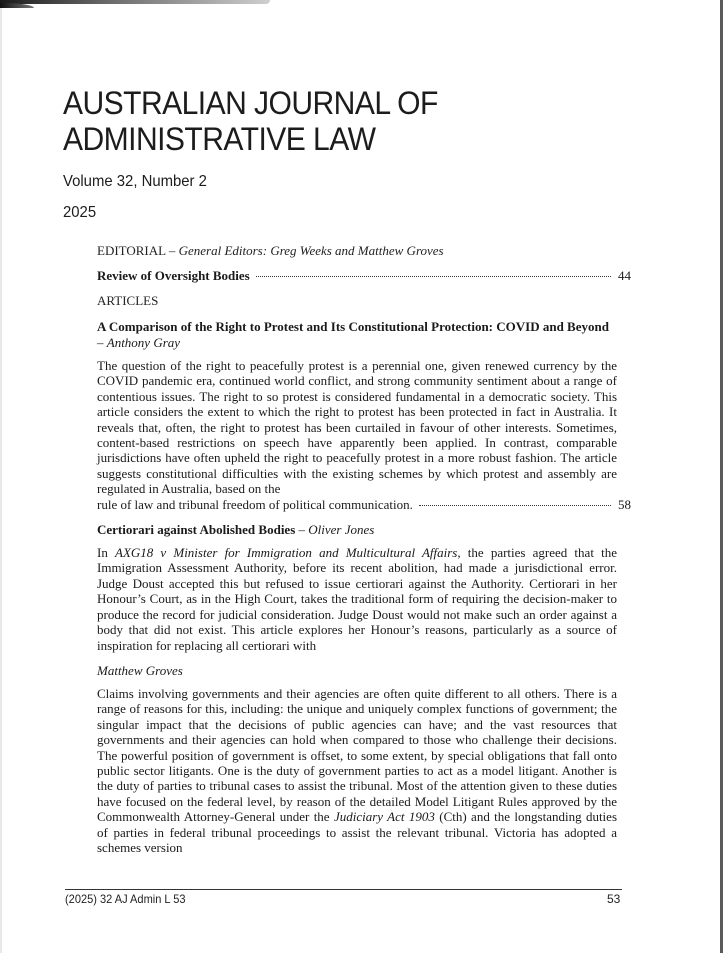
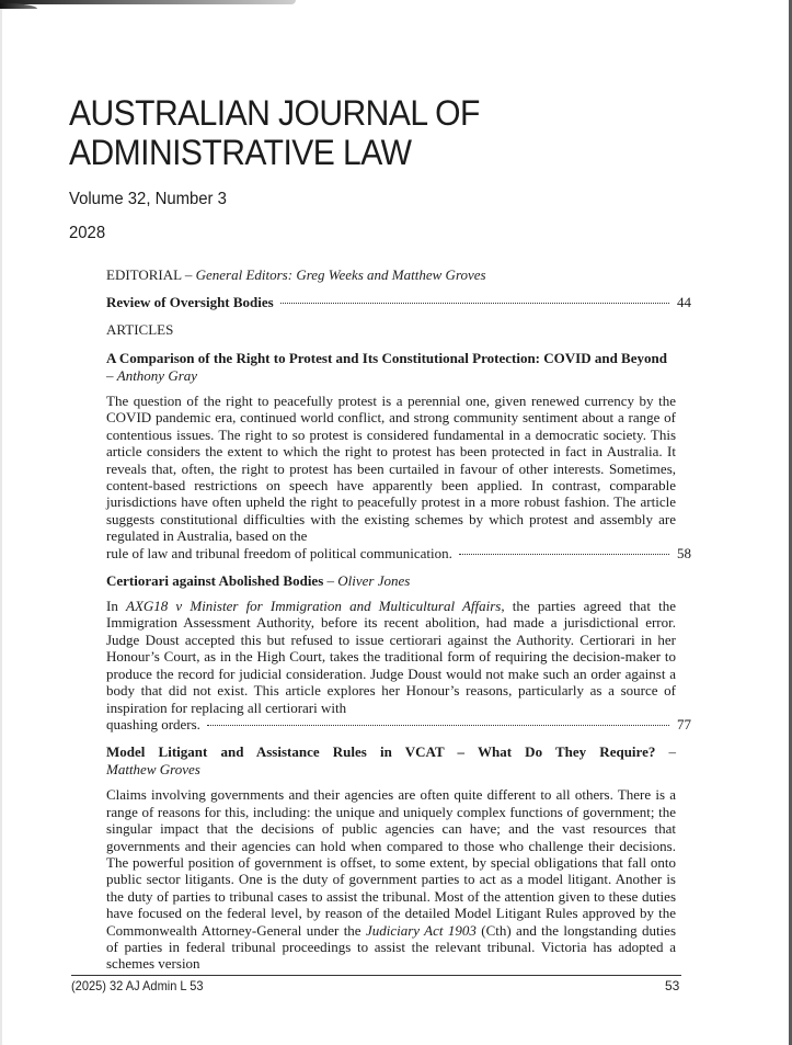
  AUSTRALIAN JOURNAL OF
  ADMINISTRATIVE LAW
- Volume 32, Number 2
+ Volume 32, Number 3
- 2025
+ 2028
  EDITORIAL – General Editors: Greg Weeks and Matthew Groves
  Review of Oversight Bodies
  44
  ARTICLES
  A Comparison of the Right to Protest and Its Constitutional Protection: COVID and Beyond – Anthony Gray
  The question of the right to peacefully protest is a perennial one, given renewed currency by the COVID pandemic era, continued world conflict, and strong community sentiment about a range of contentious issues. The right to so protest is considered fundamental in a democratic society. This article considers the extent to which the right to protest has been protected in fact in Australia. It reveals that, often, the right to protest has been curtailed in favour of other interests. Sometimes, content-based restrictions on speech have apparently been applied. In contrast, comparable jurisdictions have often upheld the right to peacefully protest in a more robust fashion. The article suggests constitutional difficulties with the existing schemes by which protest and assembly are regulated in Australia, based on the
  rule of law and tribunal freedom of political communication.
  58
  Certiorari against Abolished Bodies – Oliver Jones
  In AXG18 v Minister for Immigration and Multicultural Affairs, the parties agreed that the Immigration Assessment Authority, before its recent abolition, had made a jurisdictional error. Judge Doust accepted this but refused to issue certiorari against the Authority. Certiorari in her Honour’s Court, as in the High Court, takes the traditional form of requiring the decision-maker to produce the record for judicial consideration. Judge Doust would not make such an order against a body that did not exist. This article explores her Honour’s reasons, particularly as a source of inspiration for replacing all certiorari with
+ quashing orders.
+ 77
+ Model Litigant and Assistance Rules in VCAT – What Do They Require? –
  Matthew Groves
  Claims involving governments and their agencies are often quite different to all others. There is a range of reasons for this, including: the unique and uniquely complex functions of government; the singular impact that the decisions of public agencies can have; and the vast resources that governments and their agencies can hold when compared to those who challenge their decisions. The powerful position of government is offset, to some extent, by special obligations that fall onto public sector litigants. One is the duty of government parties to act as a model litigant. Another is the duty of parties to tribunal cases to assist the tribunal. Most of the attention given to these duties have focused on the federal level, by reason of the detailed Model Litigant Rules approved by the Commonwealth Attorney-General under the Judiciary Act 1903 (Cth) and the longstanding duties of parties in federal tribunal proceedings to assist the relevant tribunal. Victoria has adopted a schemes version
  (2025) 32 AJ Admin L 53
  53
